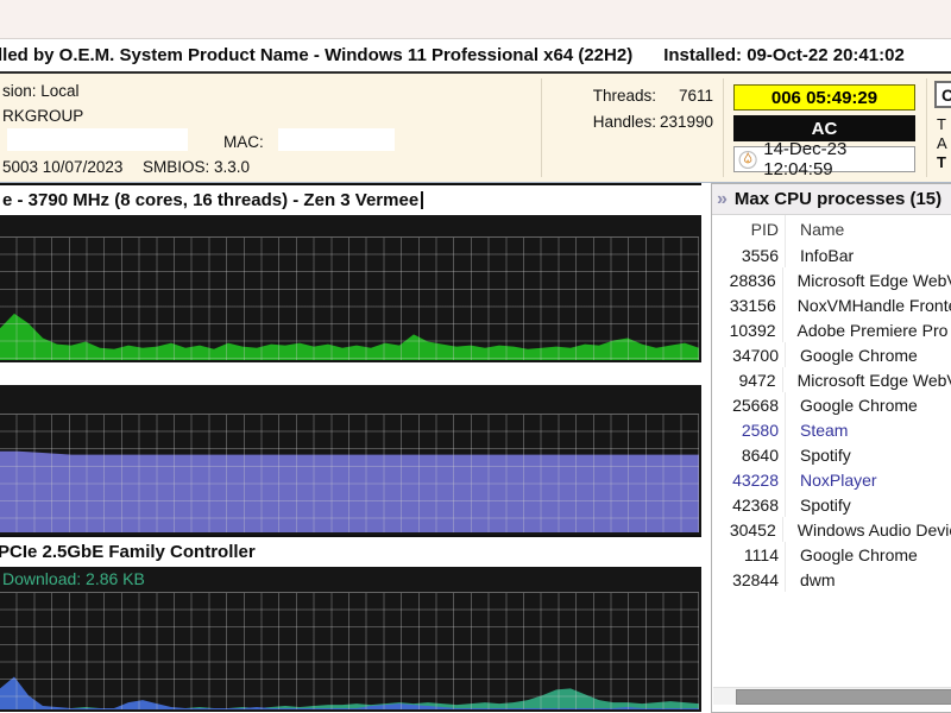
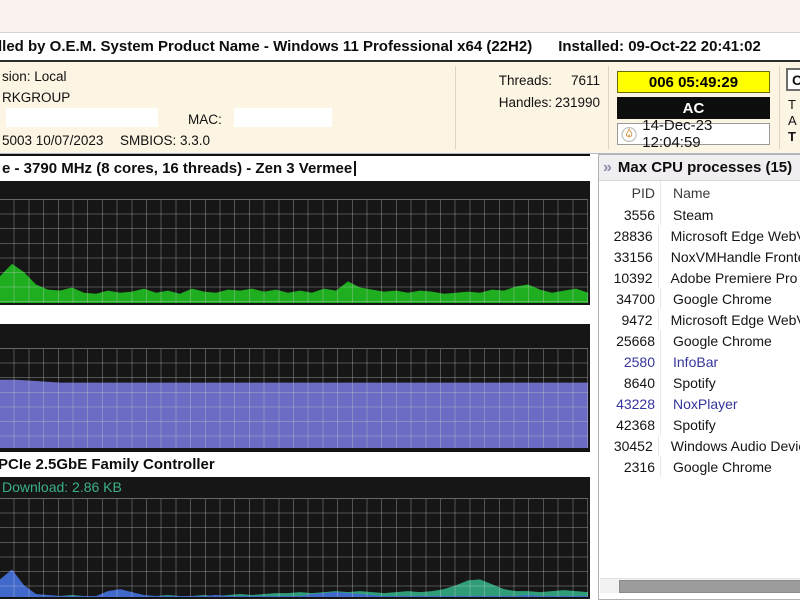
  lled by O.E.M. System Product Name - Windows 11 Professional x64 (22H2)
  Installed: 09-Oct-22 20:41:02
  sion: Local
  RKGROUP
  MAC:
  5003 10/07/2023
  SMBIOS: 3.3.0
  Threads:
  7611
  Handles:
  231990
  006 05:49:29
  AC
  14-Dec-23 12:04:59
  C
  T
  A
  T
  e - 3790 MHz (8 cores, 16 threads) - Zen 3 Vermee
  PCIe 2.5GbE Family Controller
  Download: 2.86 KB
  »
  Max CPU processes (15)
  PID
  Name
  3556
- InfoBar
+ Steam
  28836
  Microsoft Edge Web
  33156
  NoxVMHandle Front
  10392
  Adobe Premiere Pro
  34700
  Google Chrome
  9472
  Microsoft Edge Web
  25668
  Google Chrome
  2580
- Steam
+ InfoBar
  8640
  Spotify
  43228
  NoxPlayer
  42368
  Spotify
  30452
  Windows Audio Devi
- 1114
+ 2316
  Google Chrome
- 32844
- dwm
